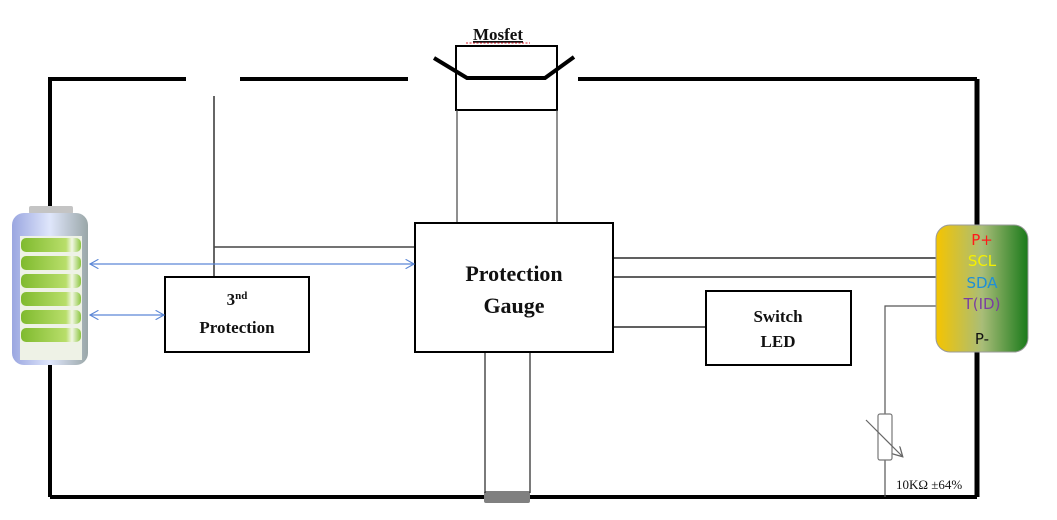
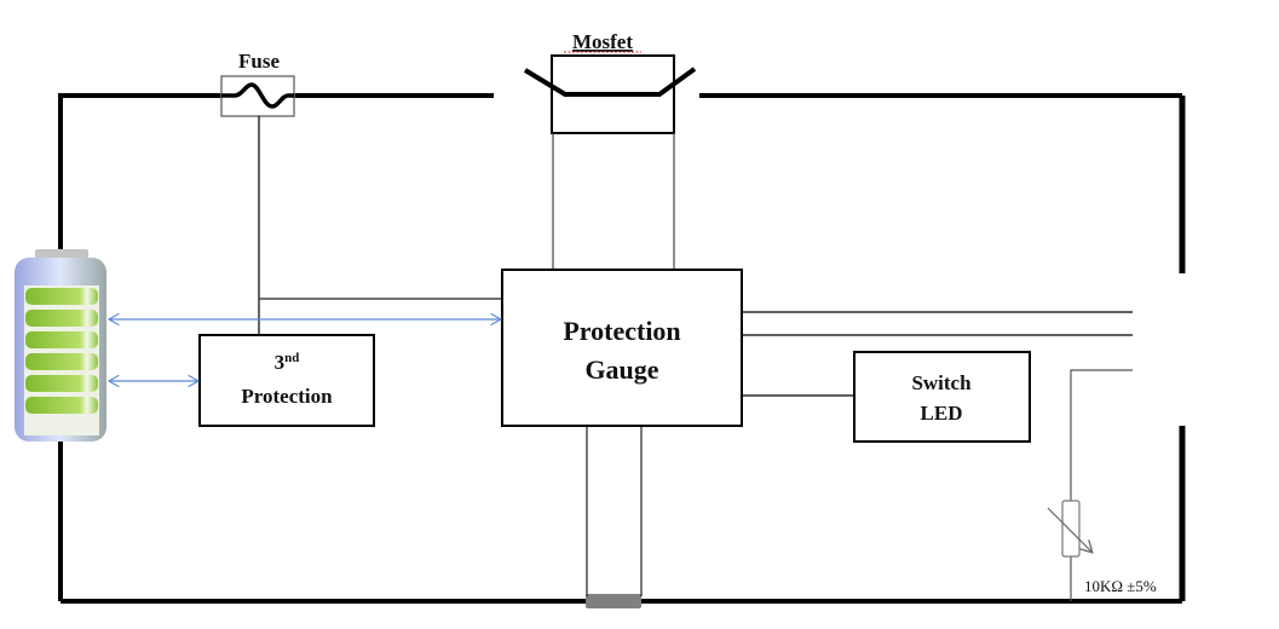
+ Fuse
  Mosfet
  Protection
  Gauge
  3nd
  Protection
  Switch
  LED
- 10KΩ ±64%
+ 10KΩ ±5%
- P+
- SCL
- SDA
- T(ID)
- P-
